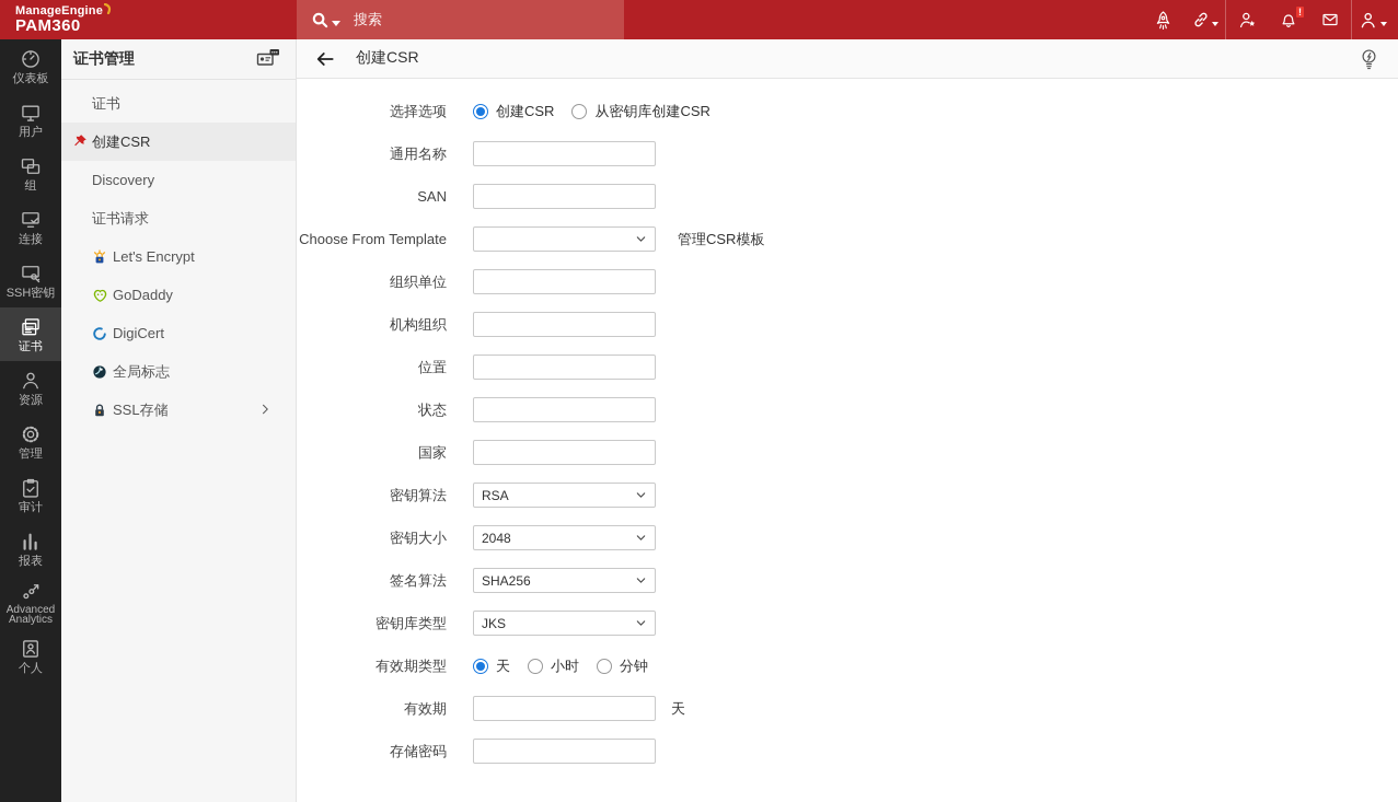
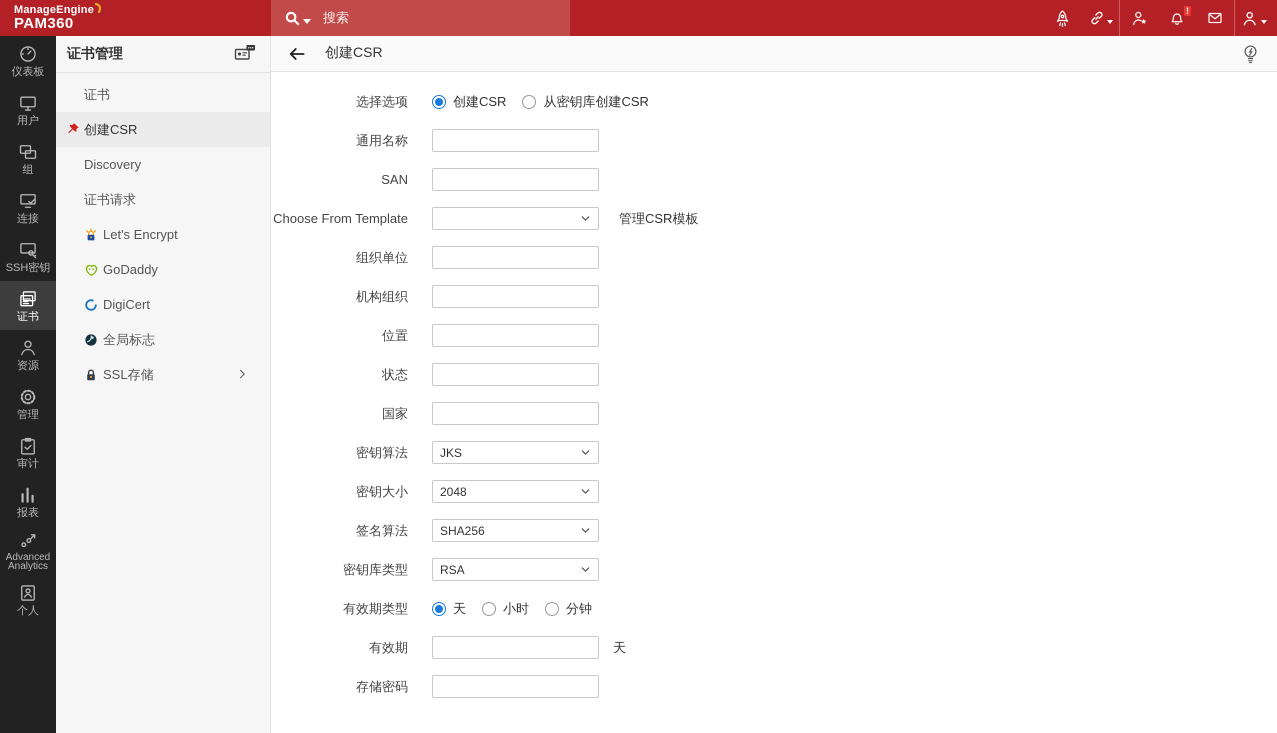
  ManageEngine
  PAM360
  搜索
  !
  仪表板
  用户
  组
  连接
  SSH密钥
  证书
  资源
  管理
  审计
  报表
  Advanced
  Analytics
  个人
  证书管理
  证书
  创建CSR
  Discovery
  证书请求
  Let's Encrypt
  GoDaddy
  DigiCert
  全局标志
  SSL存储
  创建CSR
  选择选项
  创建CSR
  从密钥库创建CSR
  通用名称
  SAN
  Choose From Template
  管理CSR模板
  组织单位
  机构组织
  位置
  状态
  国家
  密钥算法
- RSA
+ JKS
  密钥大小
  2048
  签名算法
  SHA256
  密钥库类型
- JKS
+ RSA
  有效期类型
  天
  小时
  分钟
  有效期
  天
  存储密码
